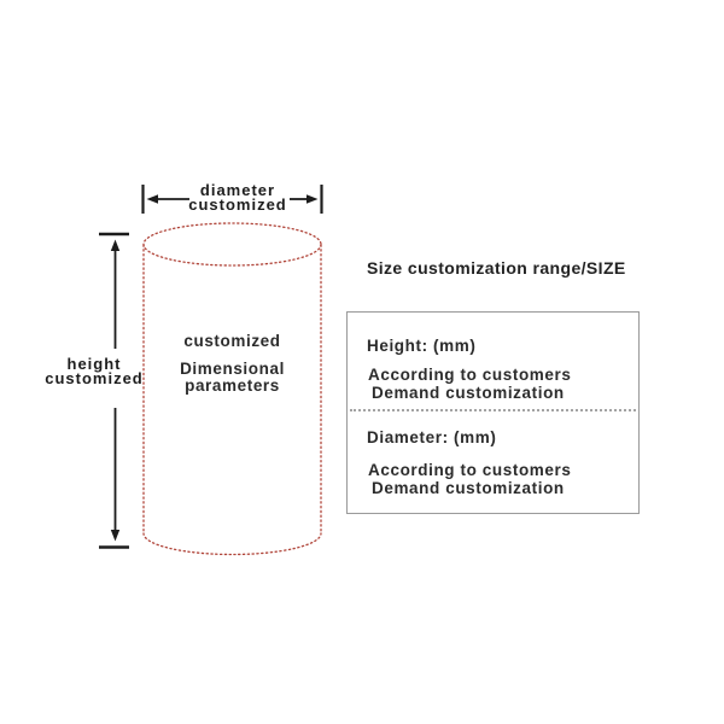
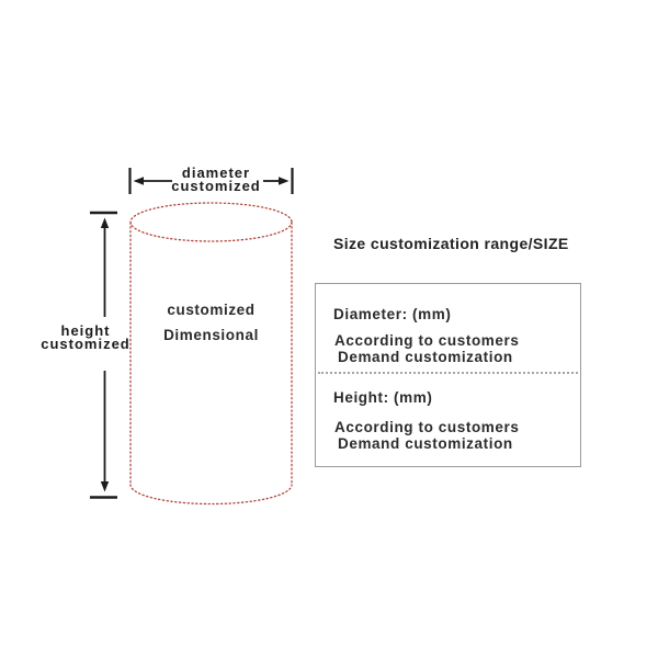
  diameter
  customized
  height
  customized
  customized
  Dimensional
- parameters
  Size customization range/SIZE
- Height: (mm)
+ Diameter: (mm)
  According to customers
  Demand customization
- Diameter: (mm)
+ Height: (mm)
  According to customers
  Demand customization
